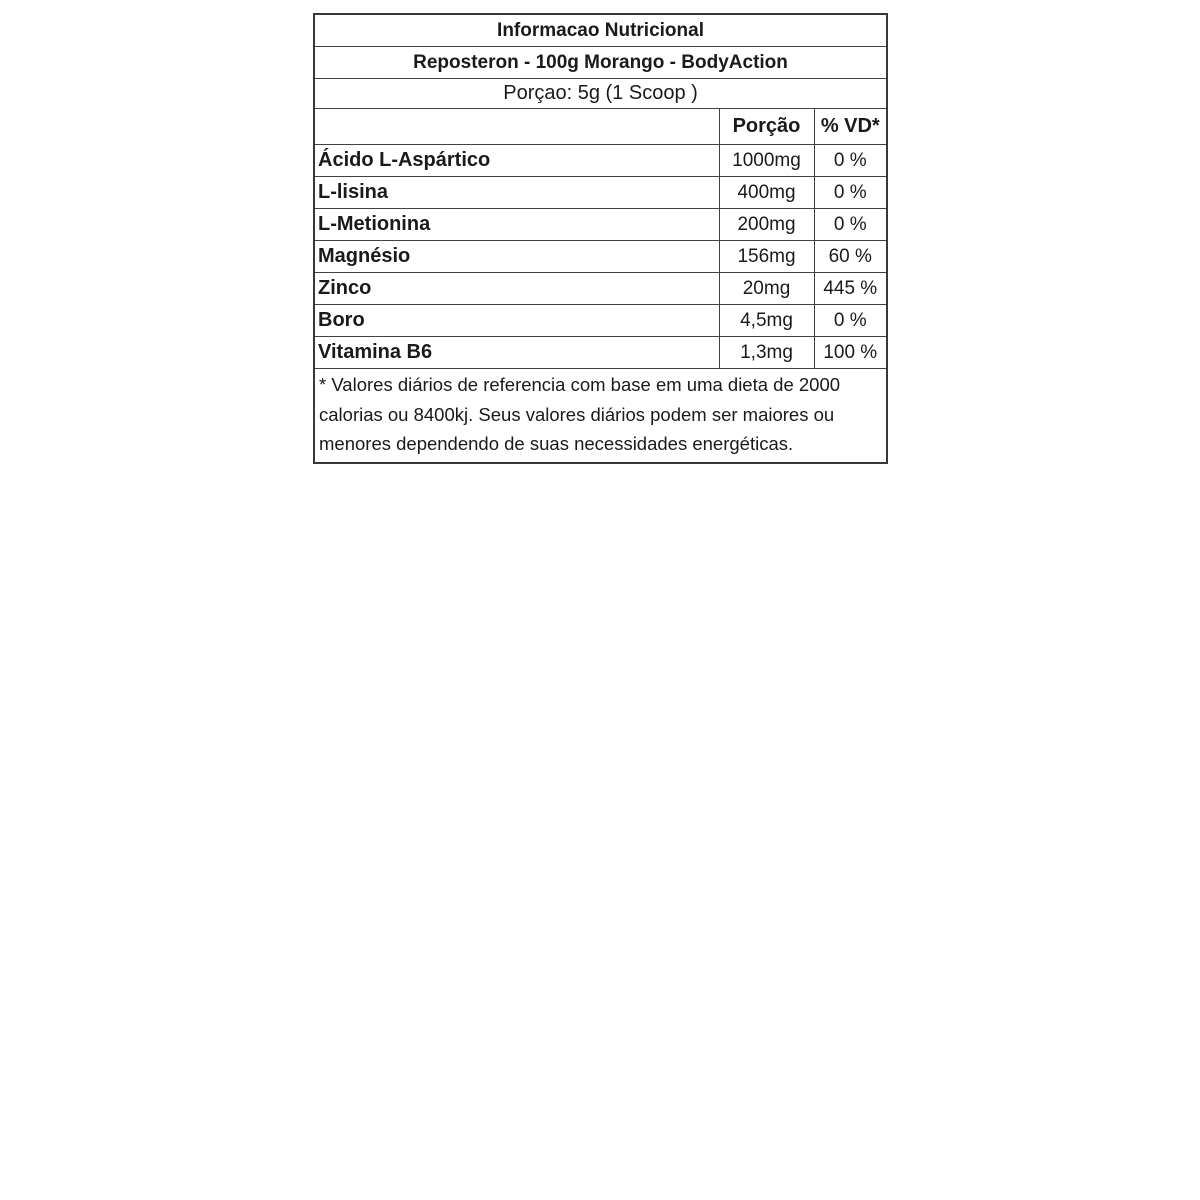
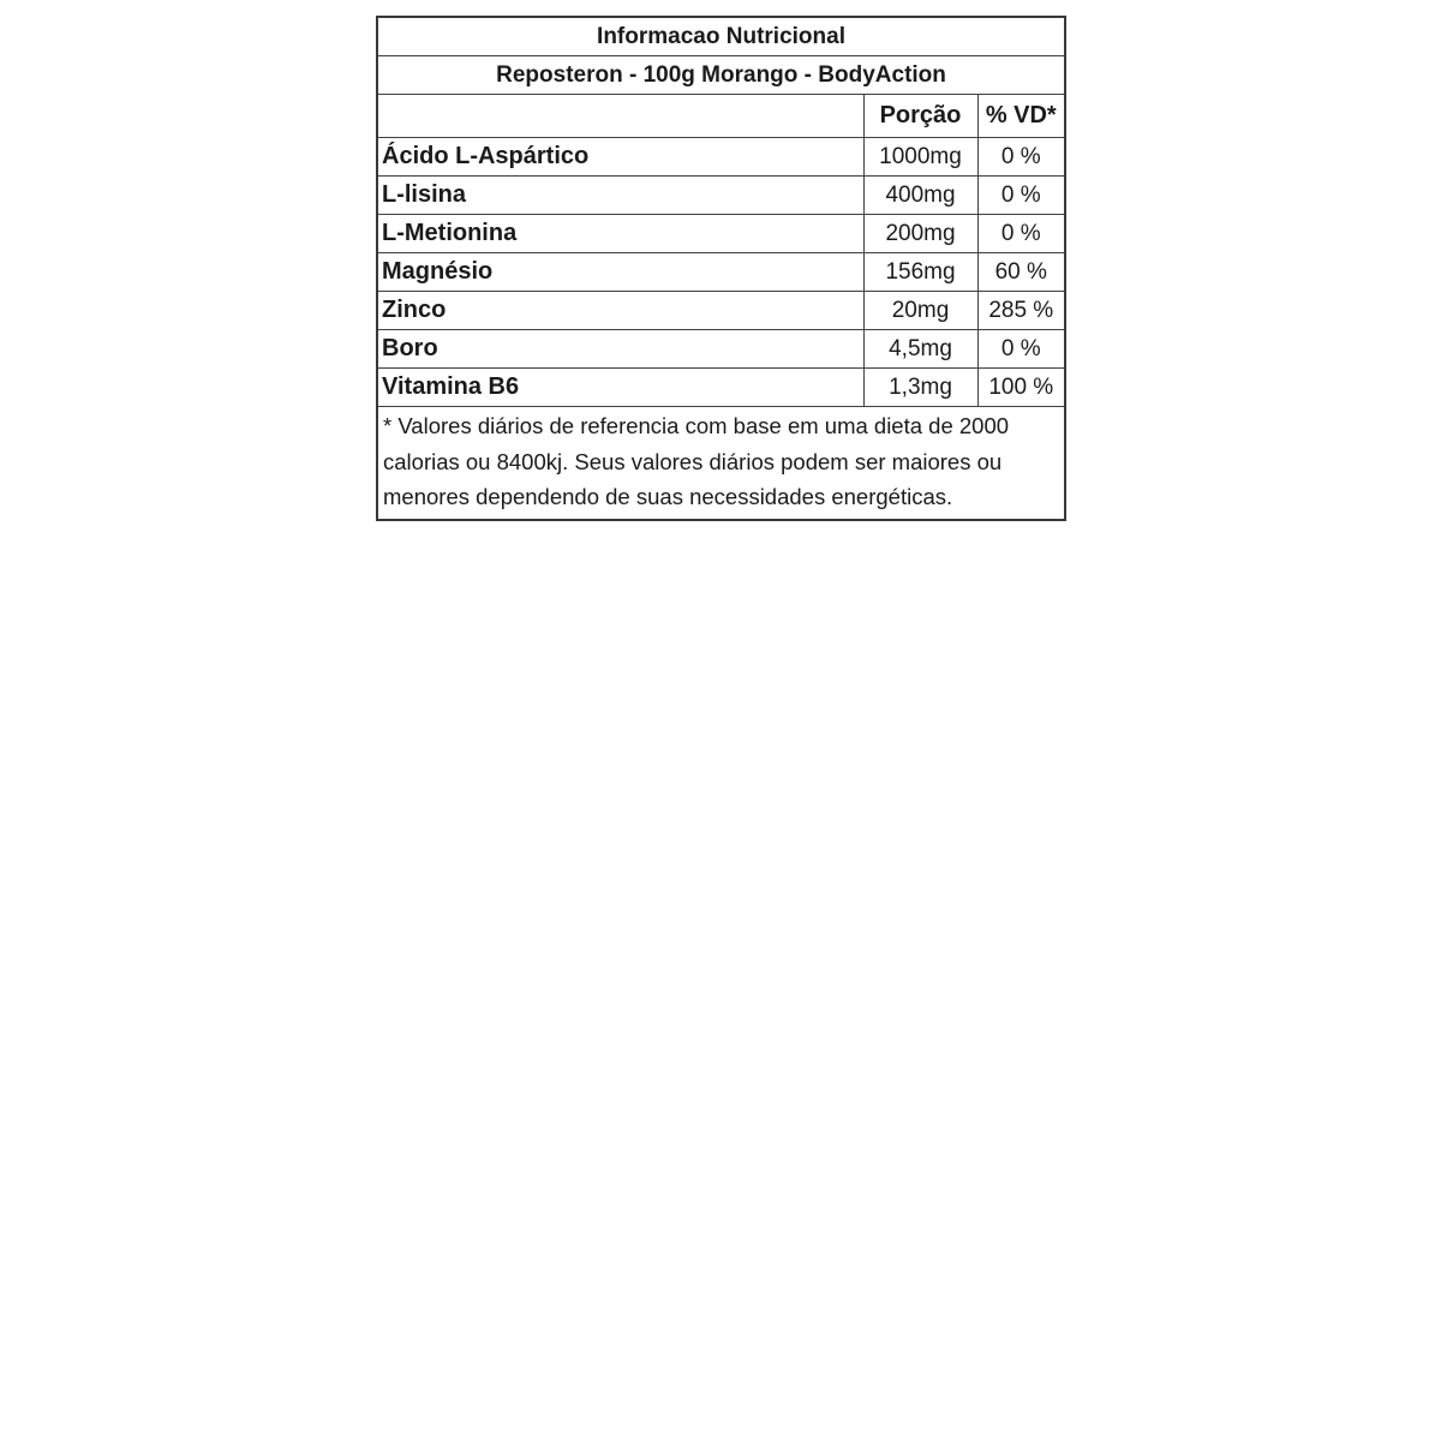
  Informacao Nutricional
  Reposteron - 100g Morango - BodyAction
- Porçao: 5g (1 Scoop )
  	Porção	% VD*
  Ácido L-Aspártico	1000mg	0 %
  L-lisina	400mg	0 %
  L-Metionina	200mg	0 %
  Magnésio	156mg	60 %
- Zinco	20mg	445 %
+ Zinco	20mg	285 %
  Boro	4,5mg	0 %
  Vitamina B6	1,3mg	100 %
  * Valores diários de referencia com base em uma dieta de 2000 calorias ou 8400kj. Seus valores diários podem ser maiores ou menores dependendo de suas necessidades energéticas.
